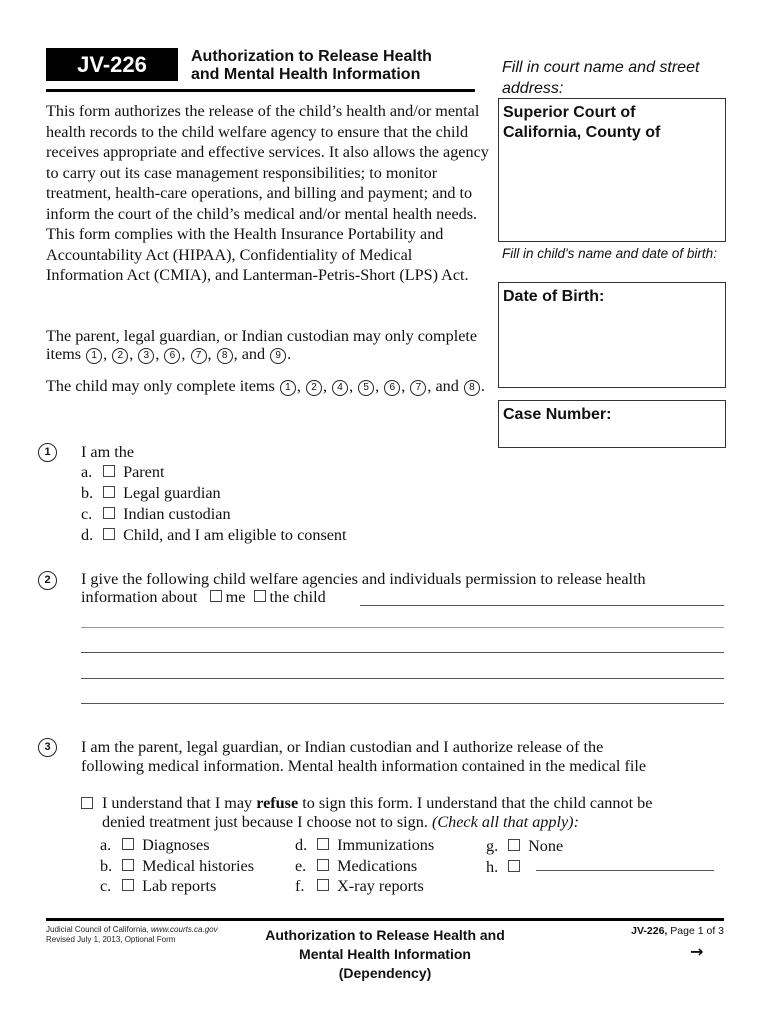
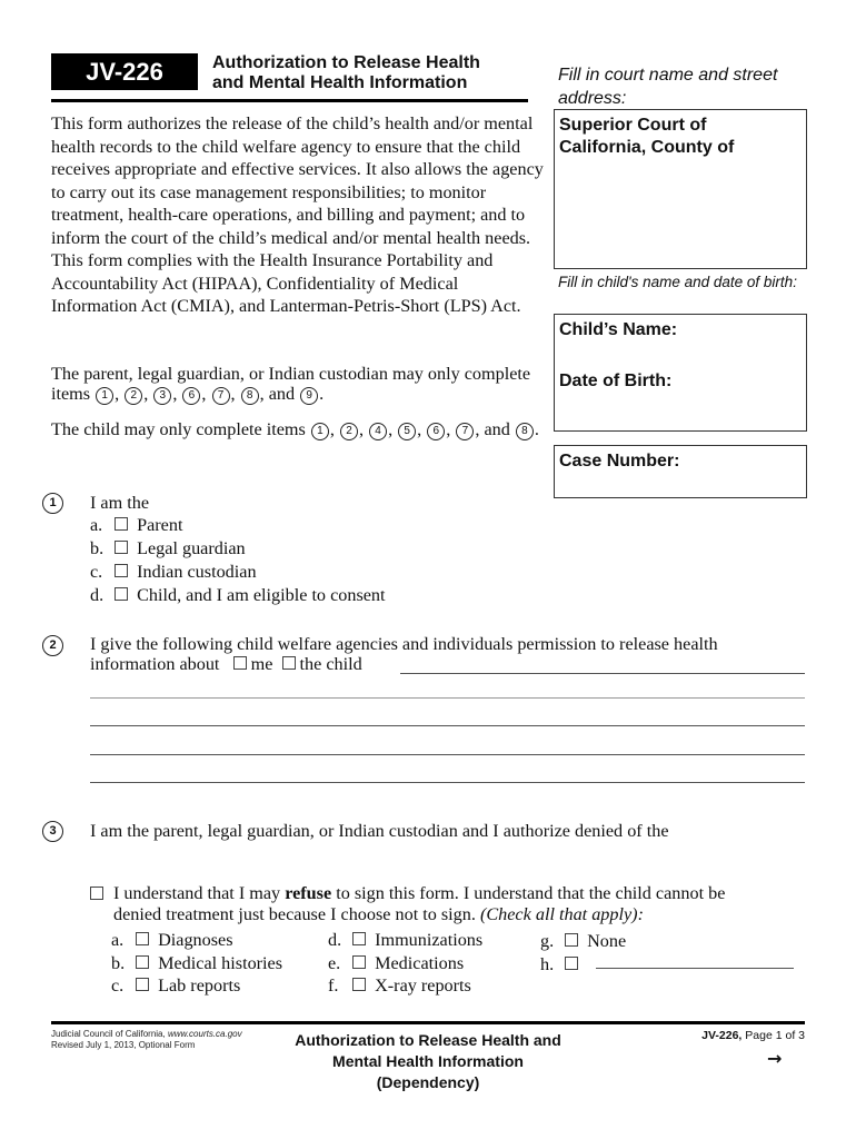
  JV-226
  Authorization to Release Health
  and Mental Health Information
  This form authorizes the release of the child’s health and/or mental health records to the child welfare agency to ensure that the child receives appropriate and effective services. It also allows the agency to carry out its case management responsibilities; to monitor treatment, health-care operations, and billing and payment; and to inform the court of the child’s medical and/or mental health needs. This form complies with the Health Insurance Portability and Accountability Act (HIPAA), Confidentiality of Medical Information Act (CMIA), and Lanterman-Petris-Short (LPS) Act.
  The parent, legal guardian, or Indian custodian may only complete items 1 , 2 , 3 , 6 , 7 , 8 , and 9 .
  The child may only complete items 1 , 2 , 4 , 5 , 6 , 7 , and 8 .
  Fill in court name and street address:
  Superior Court of
  California, County of
  Fill in child's name and date of birth:
+ Child’s Name:
  Date of Birth:
  Case Number:
  1
  I am the
  a.
  Parent
  b.
  Legal guardian
  c.
  Indian custodian
  d.
  Child, and I am eligible to consent
  2
  I give the following child welfare agencies and individuals permission to release health
  information about
  me
  the child
  3
- I am the parent, legal guardian, or Indian custodian and I authorize release of the
+ I am the parent, legal guardian, or Indian custodian and I authorize denied of the
- following medical information. Mental health information contained in the medical file
  I understand that I may refuse to sign this form. I understand that the child cannot be
  denied treatment just because I choose not to sign. (Check all that apply):
  a.
  Diagnoses
  b.
  Medical histories
  c.
  Lab reports
  d.
  Immunizations
  e.
  Medications
  f.
  X-ray reports
  g.
  None
  h.
  Judicial Council of California, www.courts.ca.gov
  Revised July 1, 2013, Optional Form
  Authorization to Release Health and
  Mental Health Information
  (Dependency)
  JV-226, Page 1 of 3
  →
